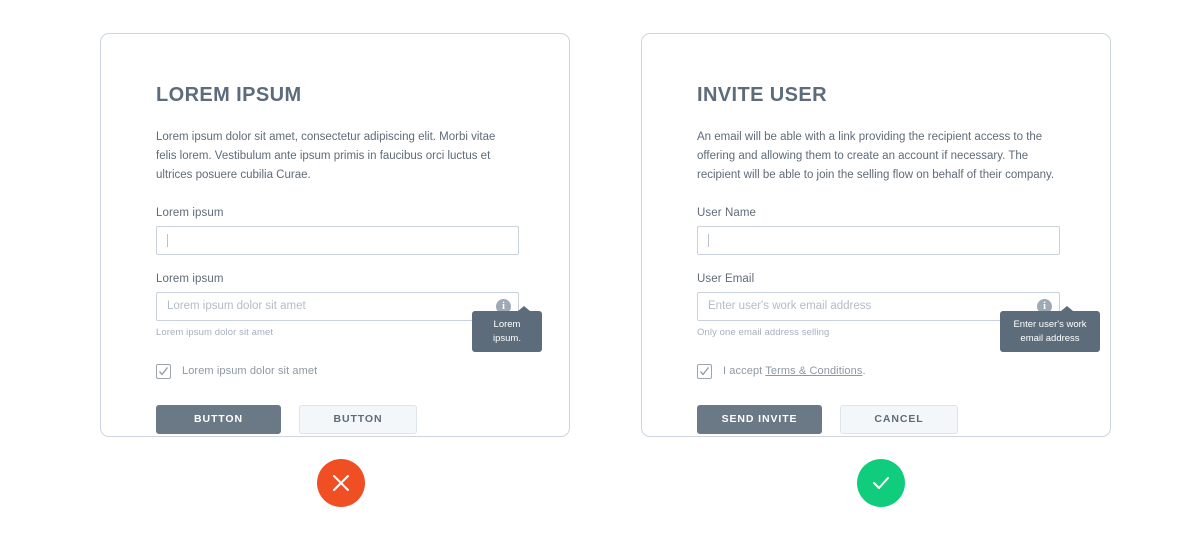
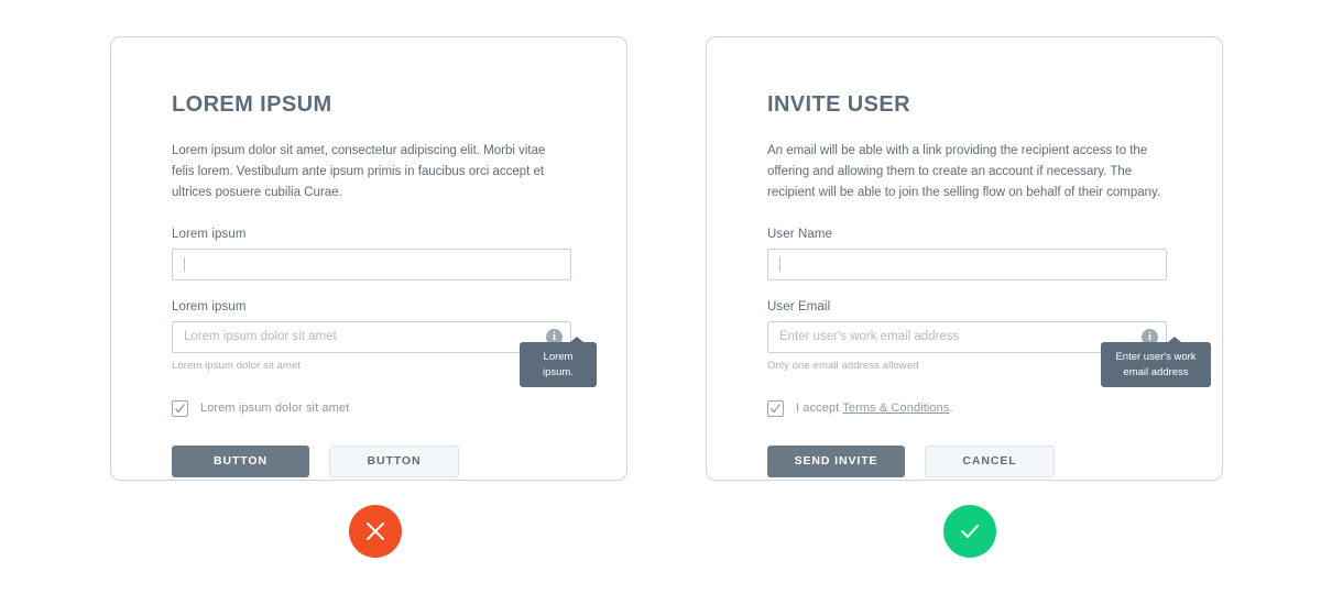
  LOREM IPSUM
- Lorem ipsum dolor sit amet, consectetur adipiscing elit. Morbi vitae felis lorem. Vestibulum ante ipsum primis in faucibus orci luctus et ultrices posuere cubilia Curae.
+ Lorem ipsum dolor sit amet, consectetur adipiscing elit. Morbi vitae felis lorem. Vestibulum ante ipsum primis in faucibus orci accept et ultrices posuere cubilia Curae.
  Lorem ipsum
  Lorem ipsum
  Lorem ipsum dolor sit amet
  i
  Lorem ipsum dolor sit amet
  Lorem ipsum.
  Lorem ipsum dolor sit amet
  BUTTON
  BUTTON
  INVITE USER
  An email will be able with a link providing the recipient access to the offering and allowing them to create an account if necessary. The recipient will be able to join the selling flow on behalf of their company.
  User Name
  User Email
  Enter user's work email address
  i
- Only one email address selling
+ Only one email address allowed
  Enter user's work email address
  I accept Terms & Conditions.
  SEND INVITE
  CANCEL
